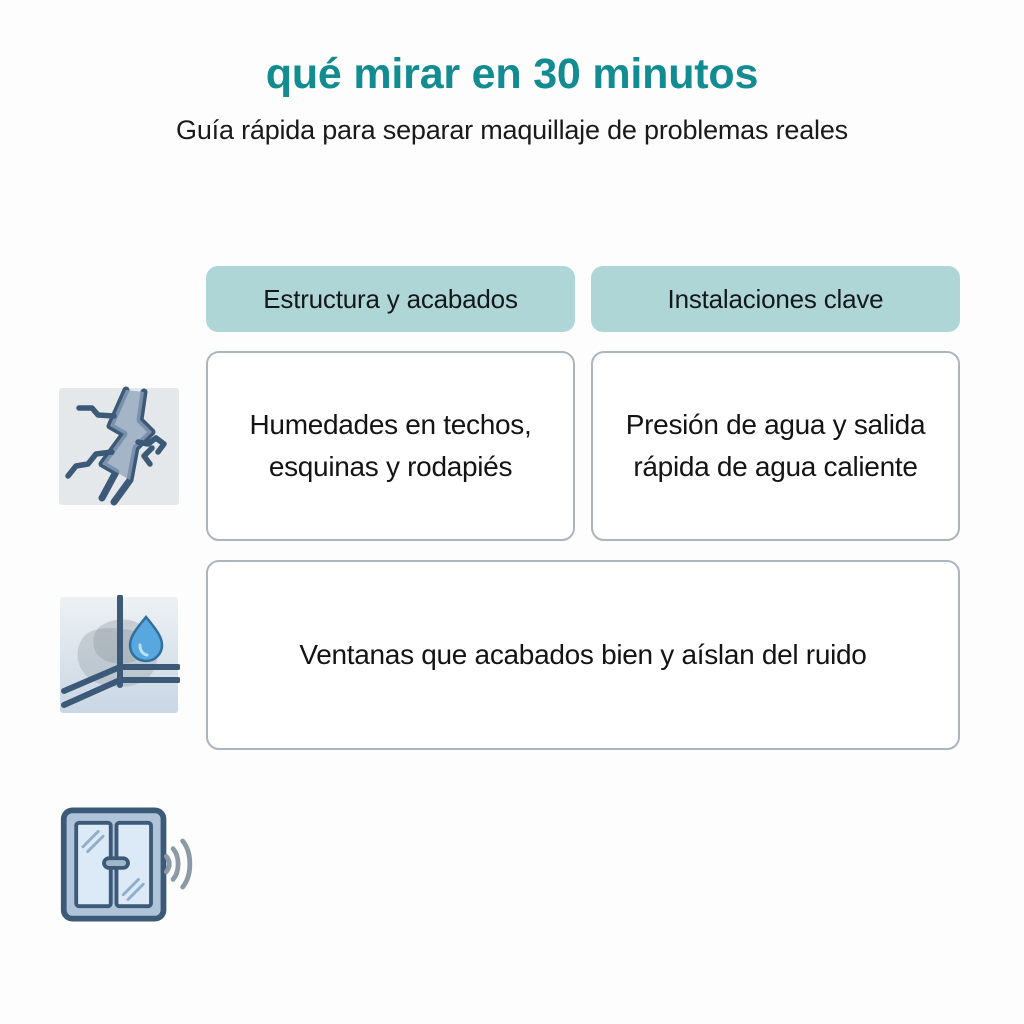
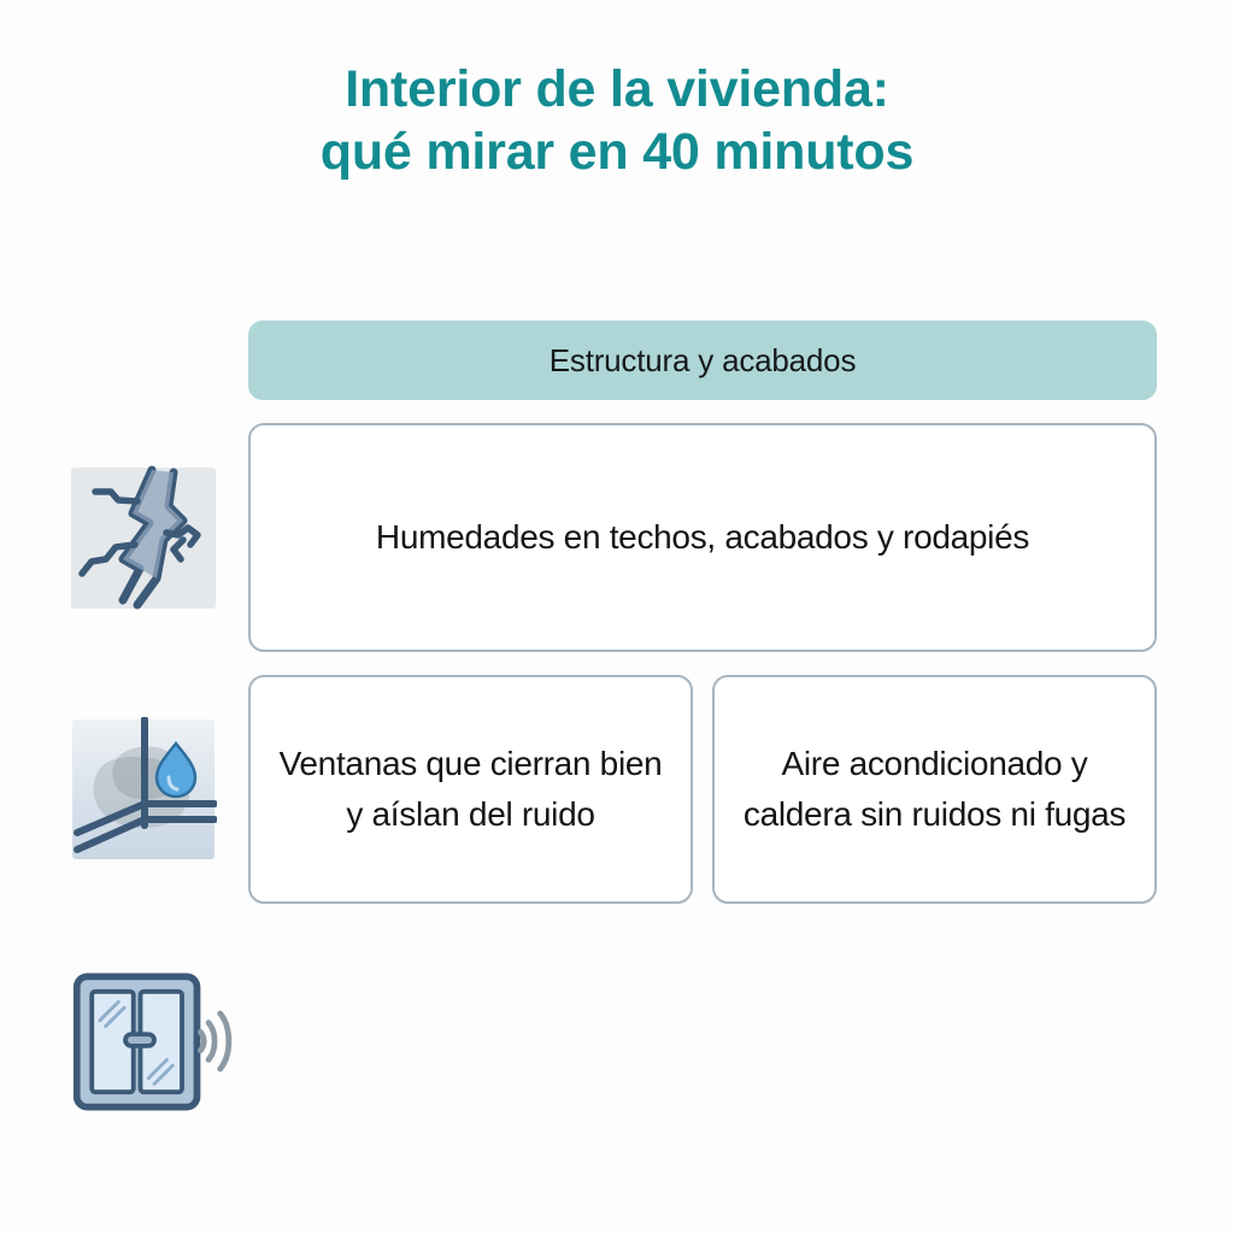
+ Interior de la vivienda:
- qué mirar en 30 minutos
+ qué mirar en 40 minutos
- Guía rápida para separar maquillaje de problemas reales
  Estructura y acabados
- Instalaciones clave
- Humedades en techos, esquinas y rodapiés
+ Humedades en techos, acabados y rodapiés
- Presión de agua y salida rápida de agua caliente
- Ventanas que acabados bien y aíslan del ruido
+ Ventanas que cierran bien y aíslan del ruido
+ Aire acondicionado y caldera sin ruidos ni fugas
